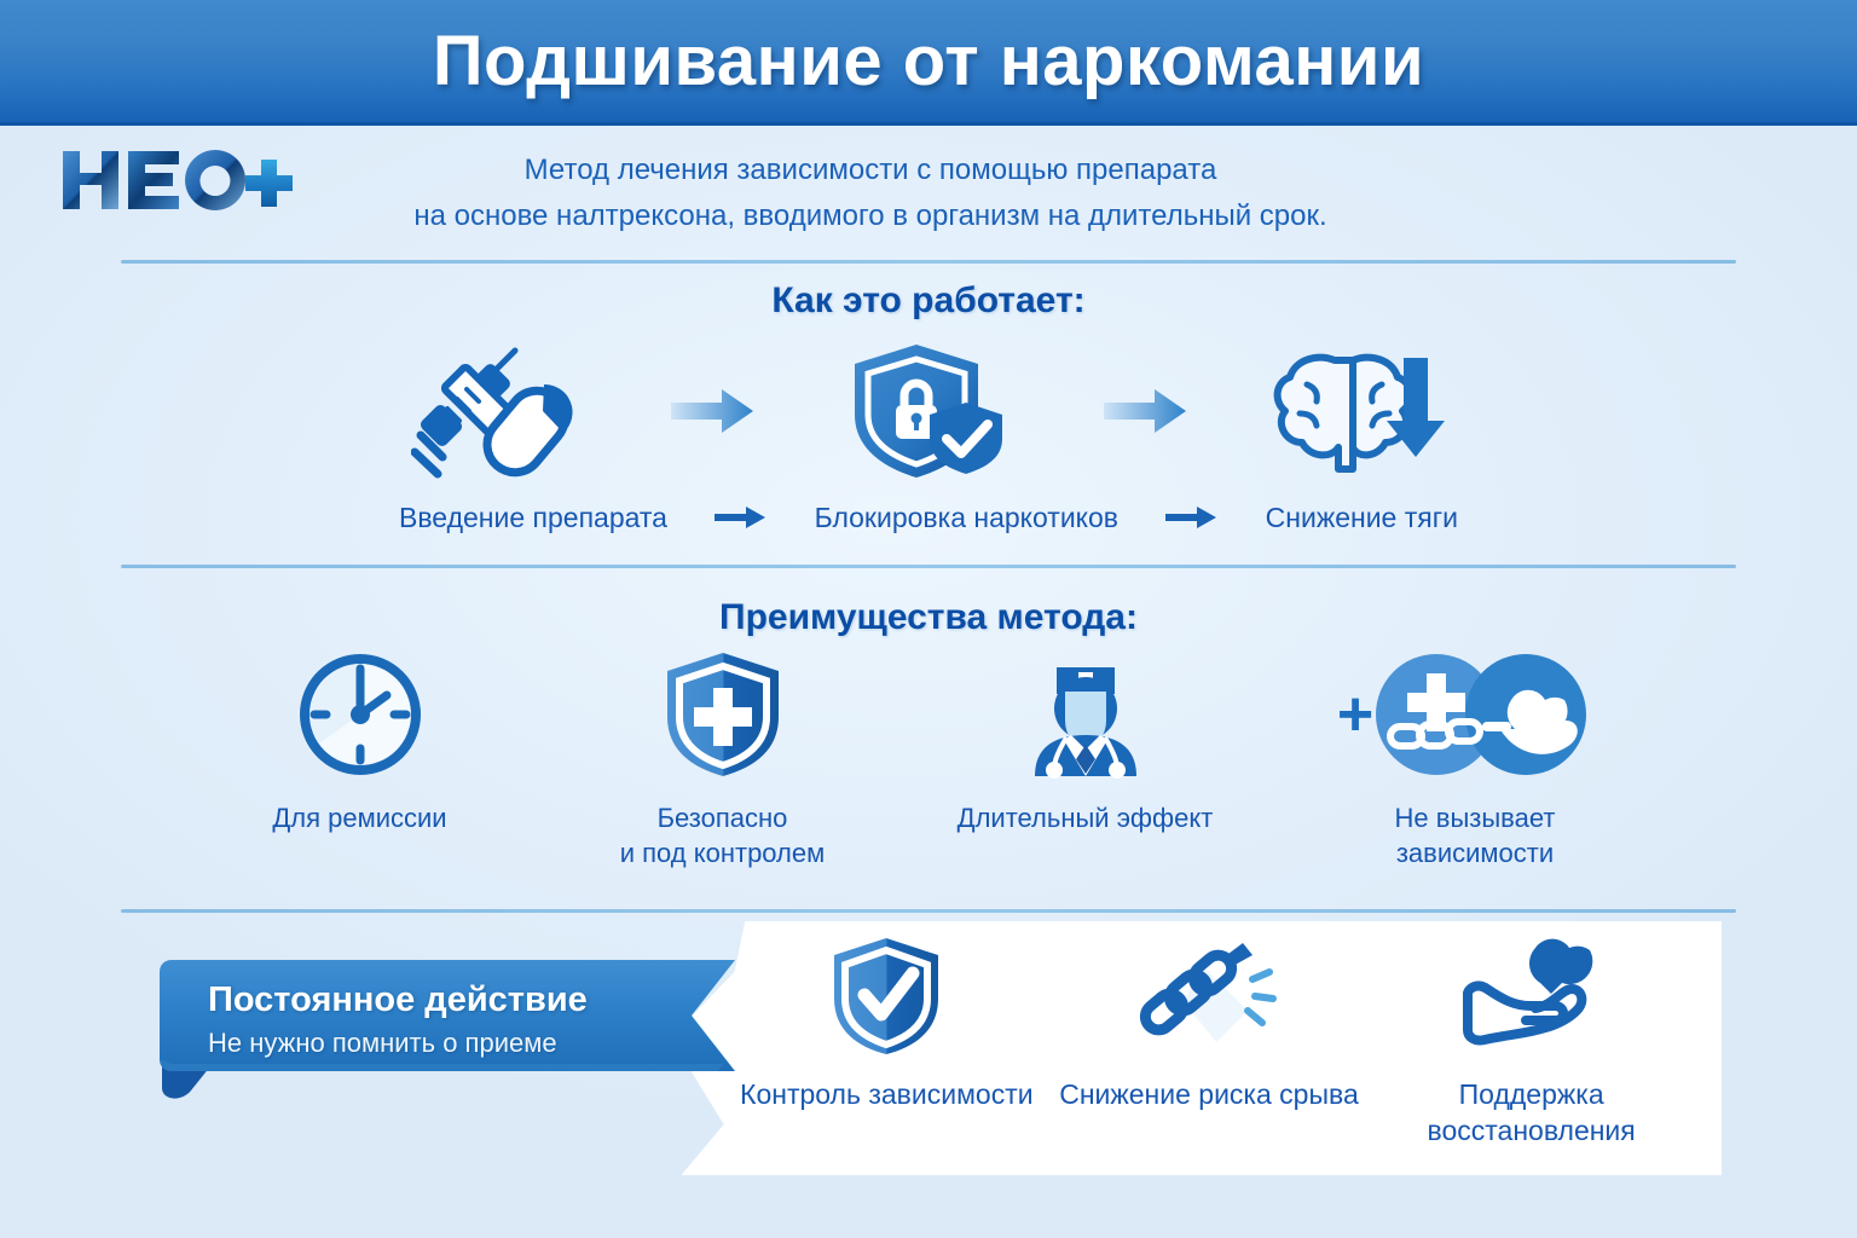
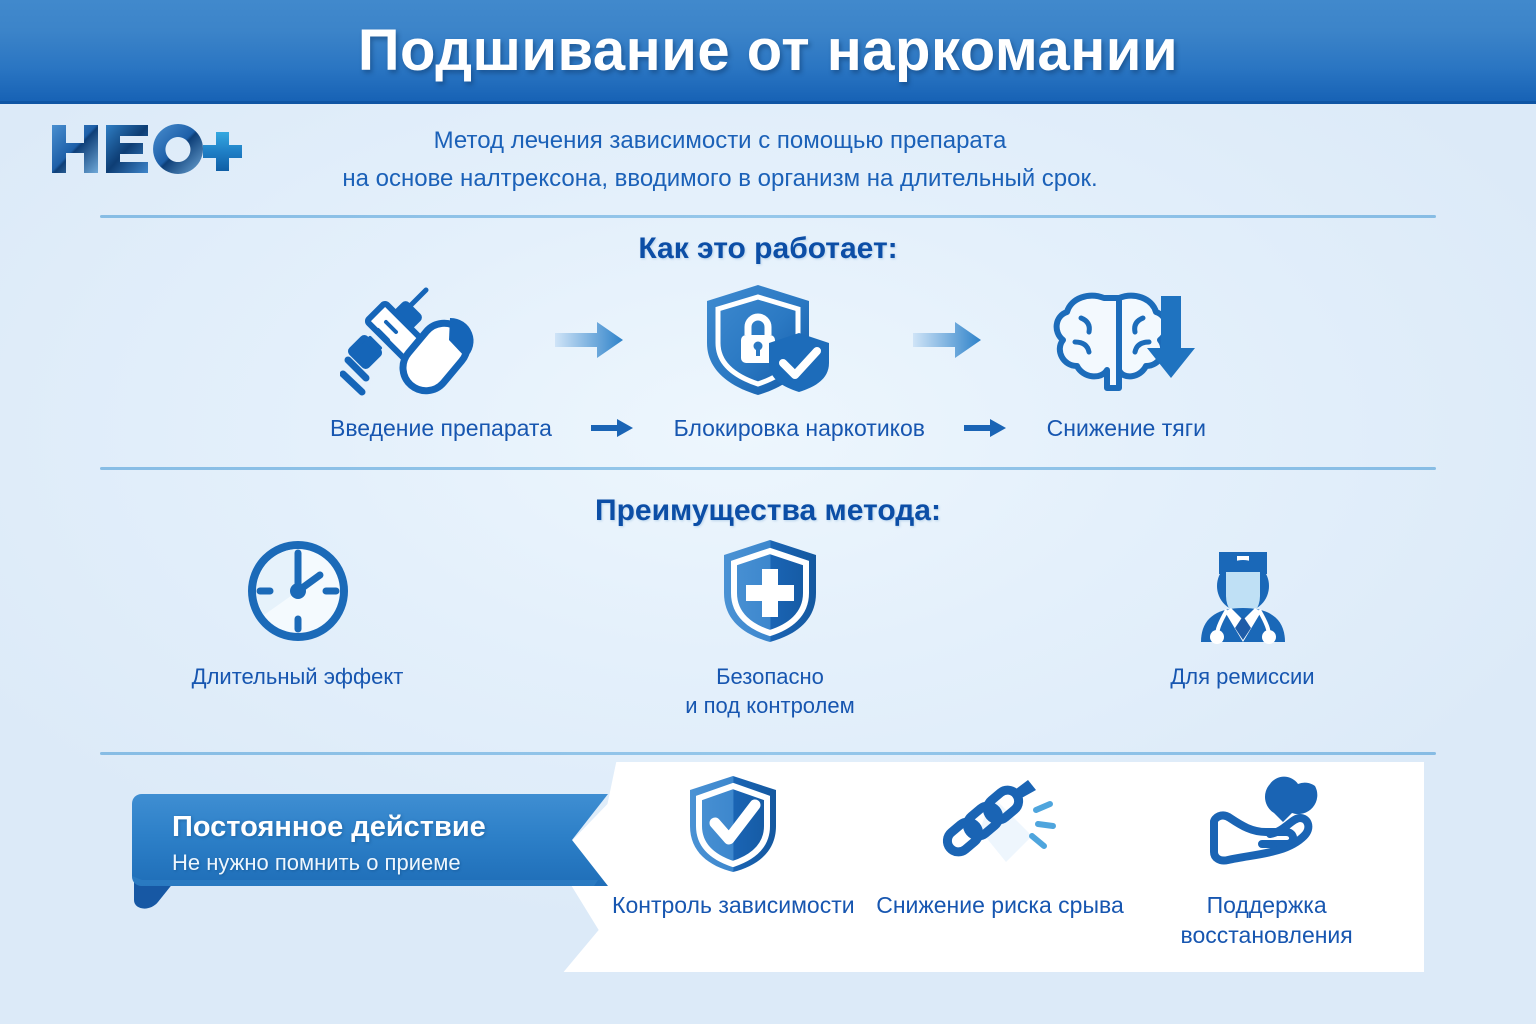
  Подшивание от наркомании
  Метод лечения зависимости с помощью препарата
  на основе налтрексона, вводимого в организм на длительный срок.
  Как это работает:
  Введение препарата
  Блокировка наркотиков
  Снижение тяги
  Преимущества метода:
- Для ремиссии
+ Длительный эффект
  Безопасно
  и под контролем
- Длительный эффект
+ Для ремиссии
- +
- Не вызывает
- зависимости
  Контроль зависимости
  Снижение риска срыва
  Поддержка
  восстановления
  Постоянное действие
  Не нужно помнить о приеме
